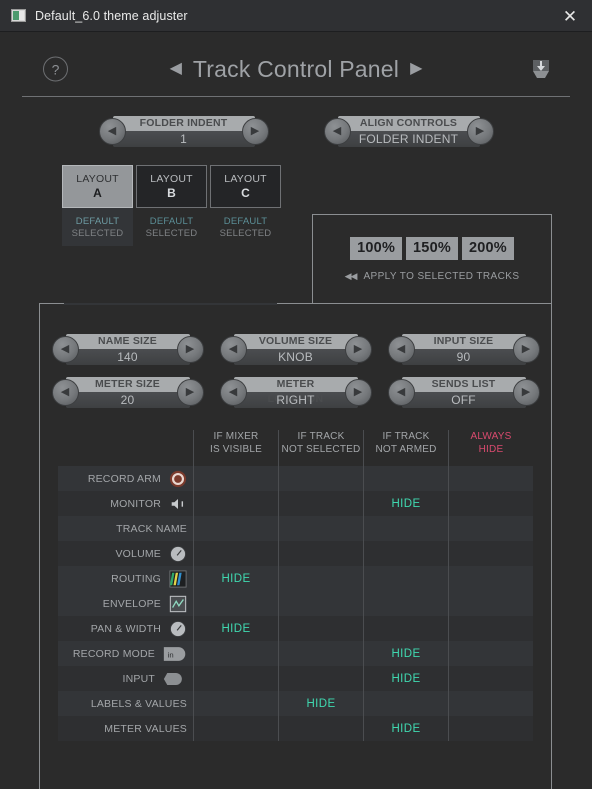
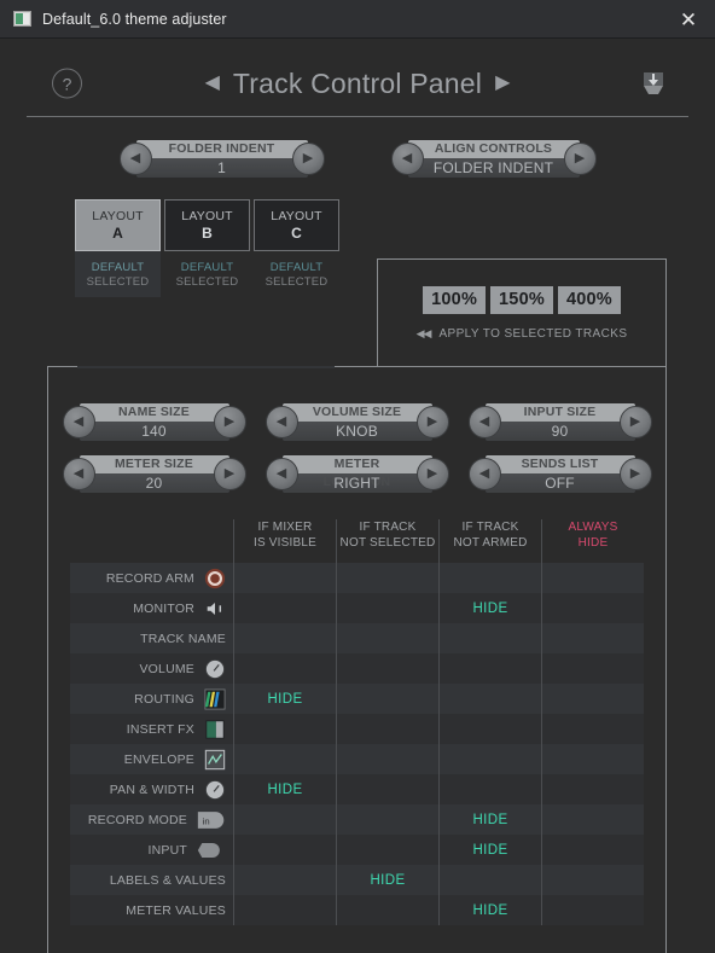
  Default_6.0 theme adjuster
  ✕
  ?
  ◀
  Track Control Panel
  ▶
  ◀
  FOLDER INDENT
  1
  ▶
  ◀
  ALIGN CONTROLS
  FOLDER INDENT
  ▶
  LAYOUT
  A
  DEFAULT
  SELECTED
  LAYOUT
  B
  DEFAULT
  SELECTED
  LAYOUT
  C
  DEFAULT
  SELECTED
  100%
  150%
- 200%
+ 400%
  ◀◀
  APPLY TO SELECTED TRACKS
  ◀
  NAME SIZE
  140
  ▶
  ◀
  VOLUME SIZE
  KNOB
  ▶
  ◀
  INPUT SIZE
  90
  ▶
  ◀
  METER SIZE
  20
  ▶
  ◀
  METER LOCATION
  RIGHT
  ▶
  ◀
  SENDS LIST
  OFF
  ▶
  IF MIXER
  IS VISIBLE
  IF TRACK
  NOT SELECTED
  IF TRACK
  NOT ARMED
  ALWAYS
  HIDE
  RECORD ARM
  MONITOR
  HIDE
  TRACK NAME
  VOLUME
  ROUTING
  HIDE
+ INSERT FX
  ENVELOPE
  PAN & WIDTH
  HIDE
  RECORD MODE
  in
  HIDE
  INPUT
  HIDE
  LABELS & VALUES
  HIDE
  METER VALUES
  HIDE
